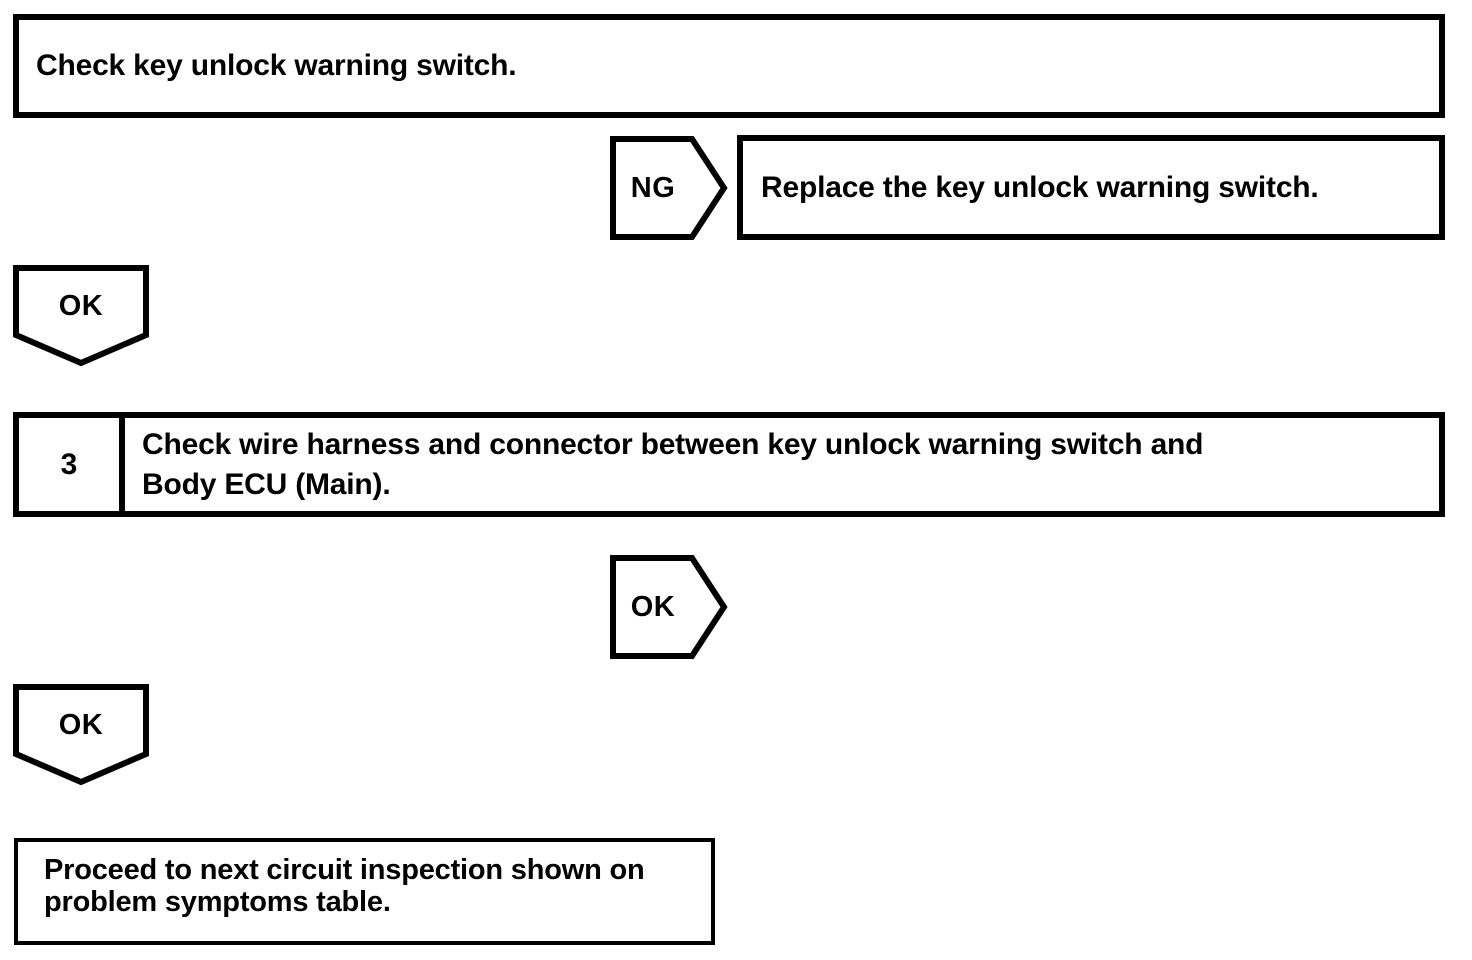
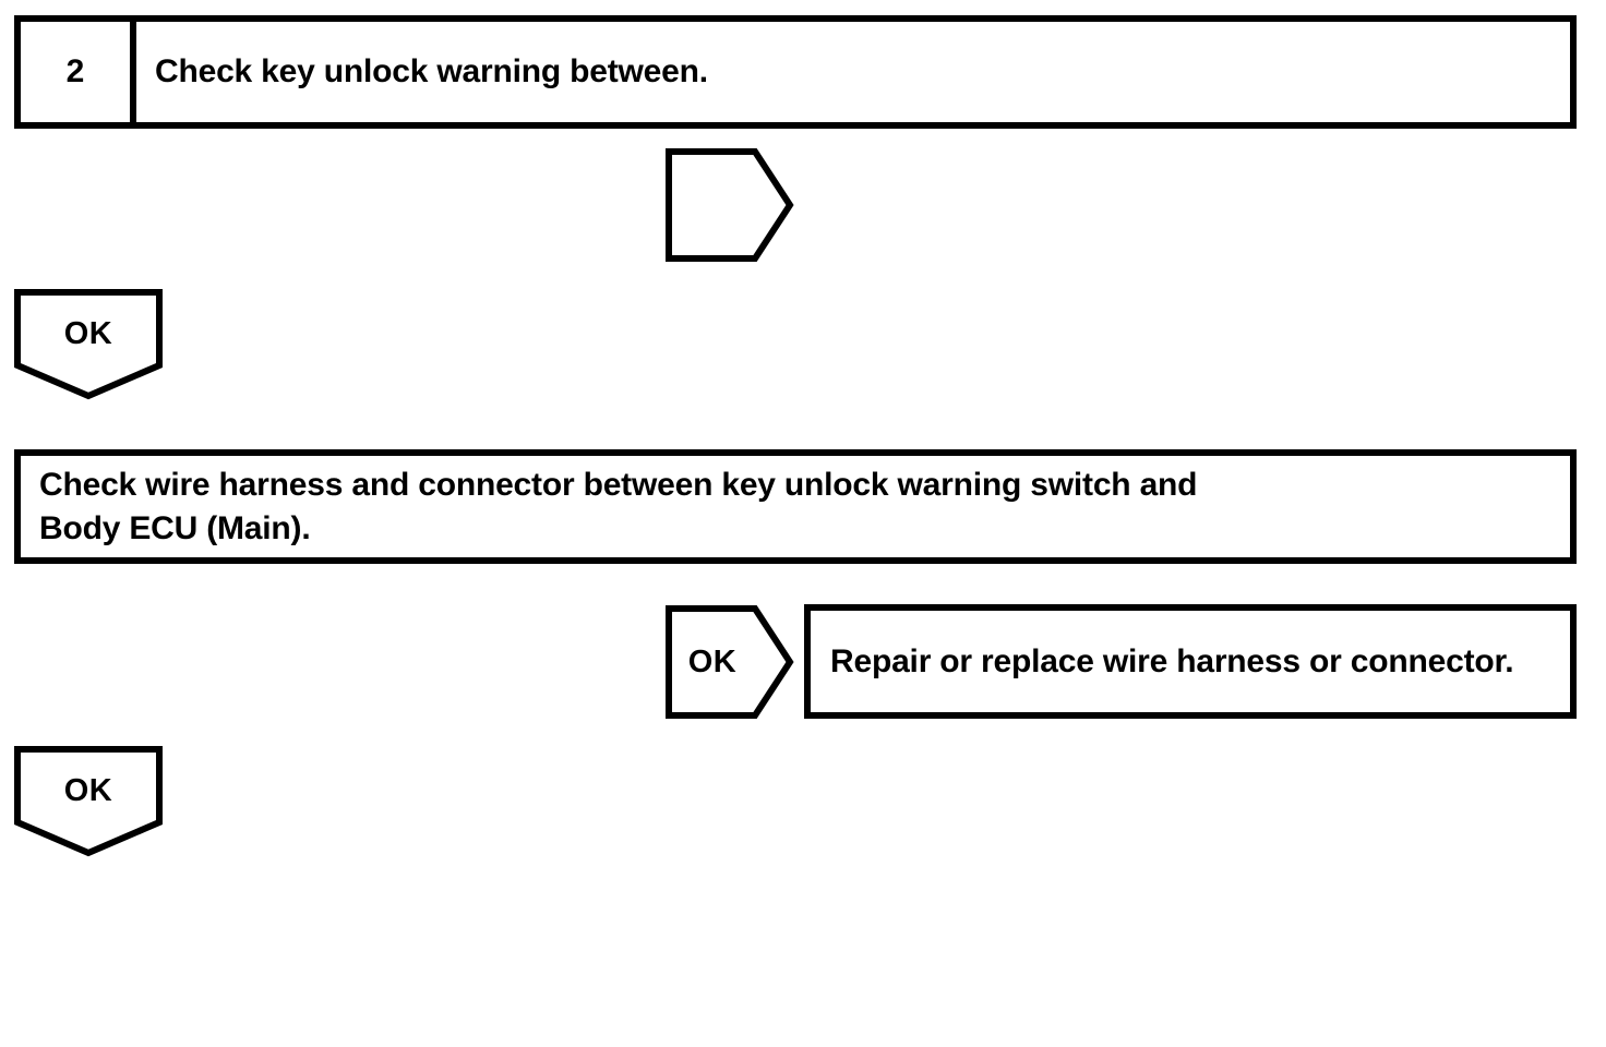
+ 2
- Check key unlock warning switch.
+ Check key unlock warning between.
- NG
- Replace the key unlock warning switch.
  OK
- 3
  Check wire harness and connector between key unlock warning switch and
  Body ECU (Main).
  OK
+ Repair or replace wire harness or connector.
  OK
- Proceed to next circuit inspection shown on
- problem symptoms table.
